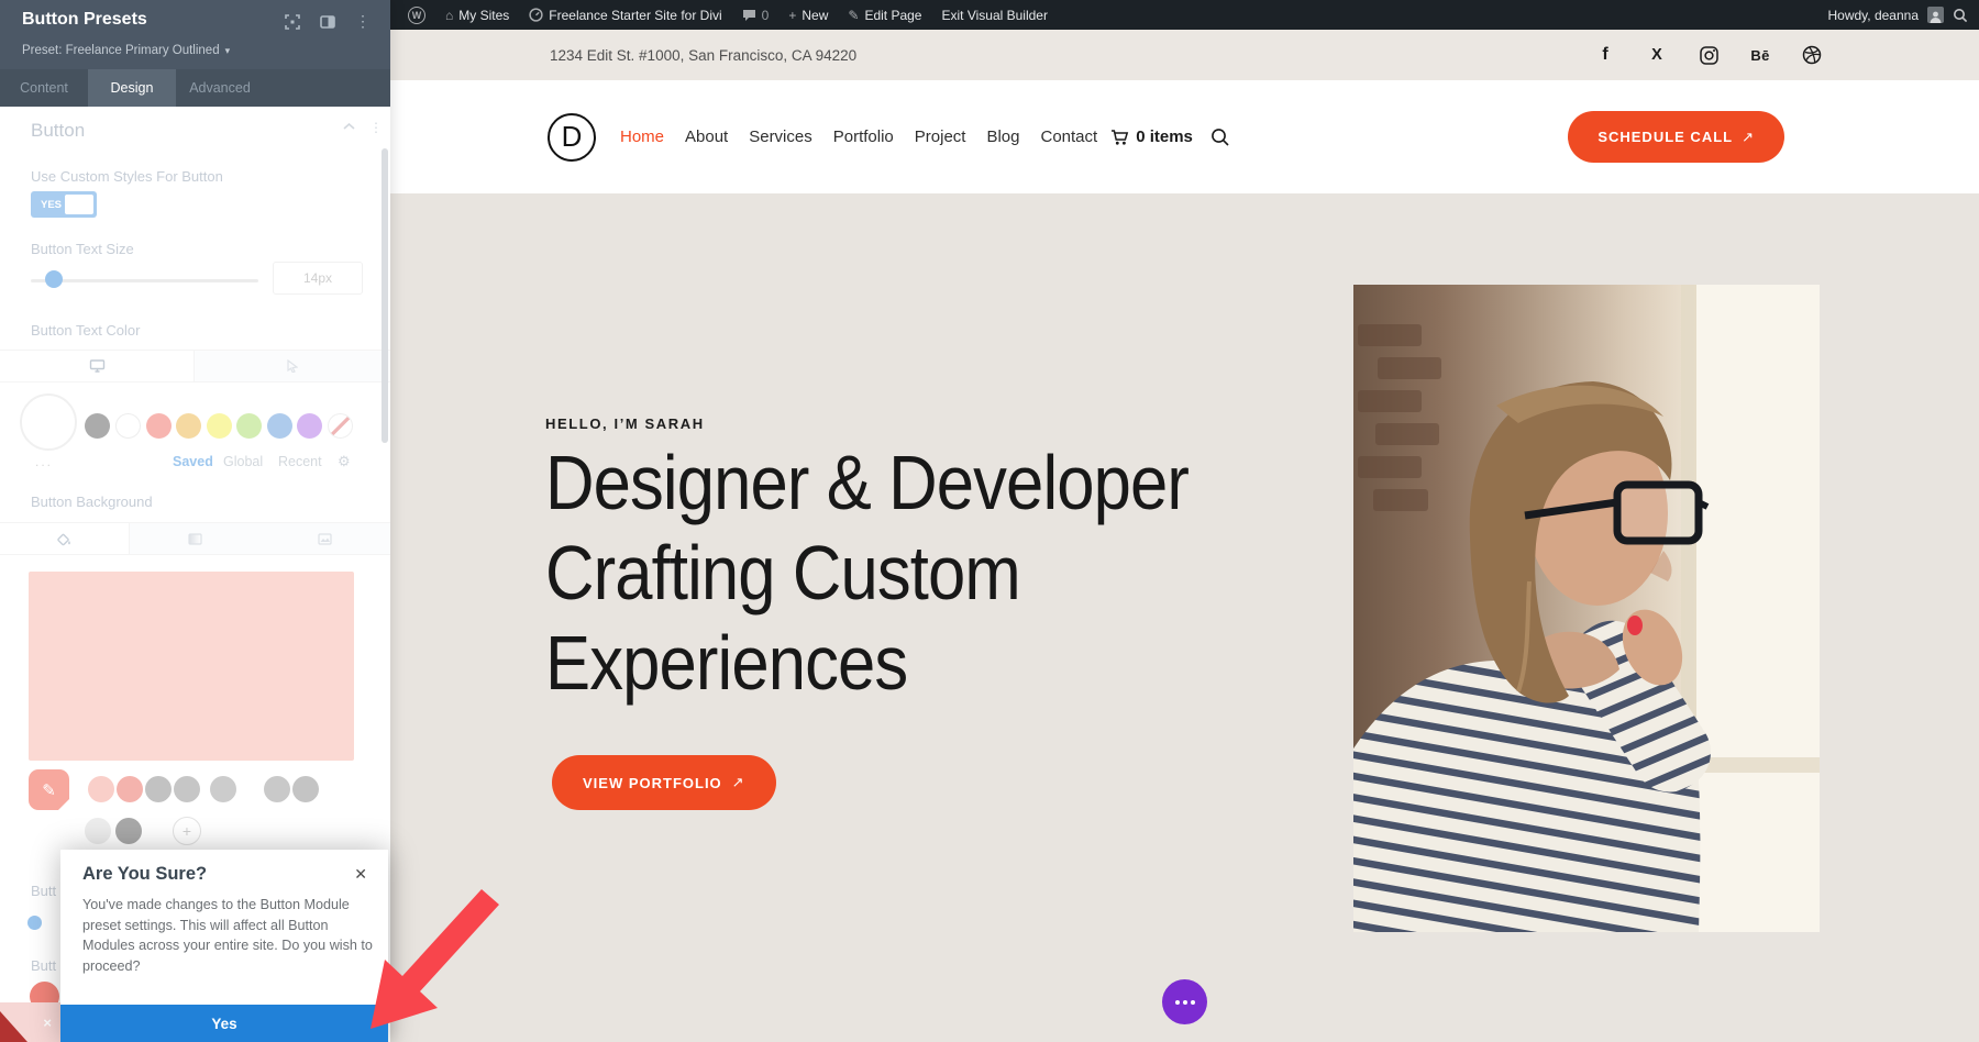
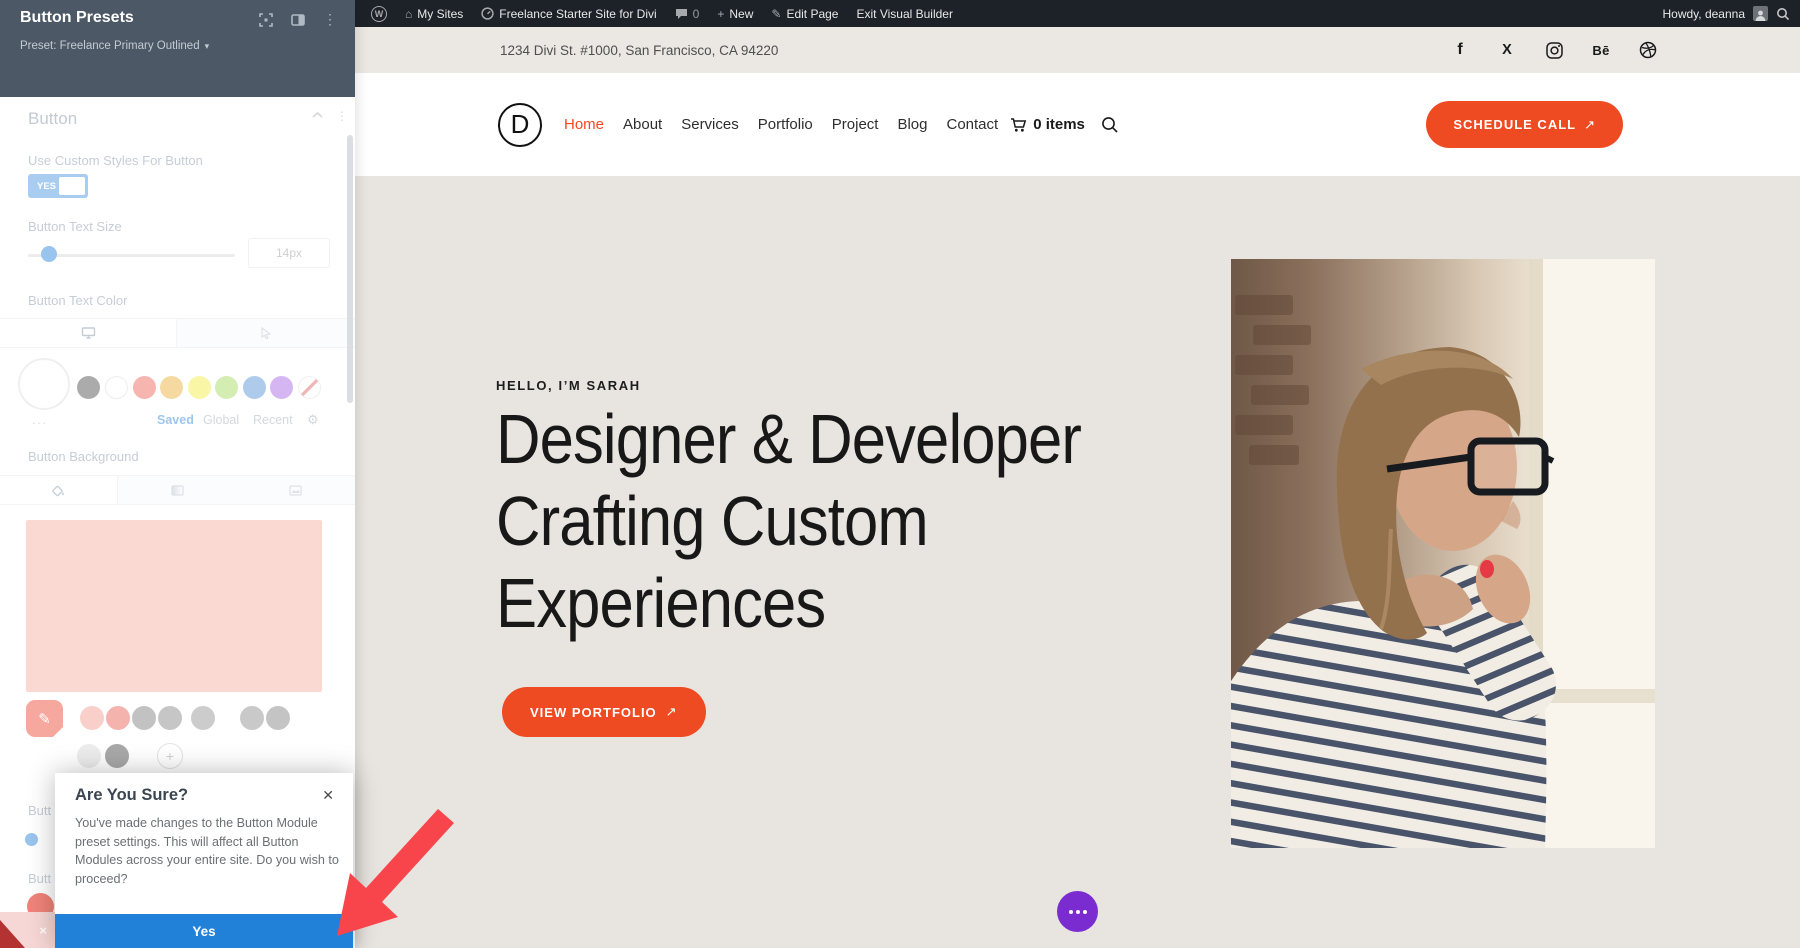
  W
  ⌂
  My Sites
  Freelance Starter Site for Divi
  0
  +
  New
  ✎
  Edit Page
  Exit Visual Builder
  Howdy, deanna
- 1234 Edit St. #1000, San Francisco, CA 94220
+ 1234 Divi St. #1000, San Francisco, CA 94220
  f
  X
  Bē
  D
  Home
  About
  Services
  Portfolio
  Project
  Blog
  Contact
  0 items
  SCHEDULE CALL
  ↗
  HELLO, I’M SARAH
  Designer & Developer
  Crafting Custom
  Experiences
  VIEW PORTFOLIO
  ↗
  Button Presets
  ⋮
  Preset: Freelance Primary Outlined
  ▾
- Content
- Design
- Advanced
  Button
  ⋮
  Use Custom Styles For Button
  YES
  Button Text Size
  14px
  Button Text Color
  ...
  Saved
  Global
  Recent
  ⚙
  Button Background
  ✎
  +
  Butt
  Butt
  ×
  Are You Sure?
  ✕
  You've made changes to the Button Module preset settings. This will affect all Button Modules across your entire site. Do you wish to proceed?
  Yes
